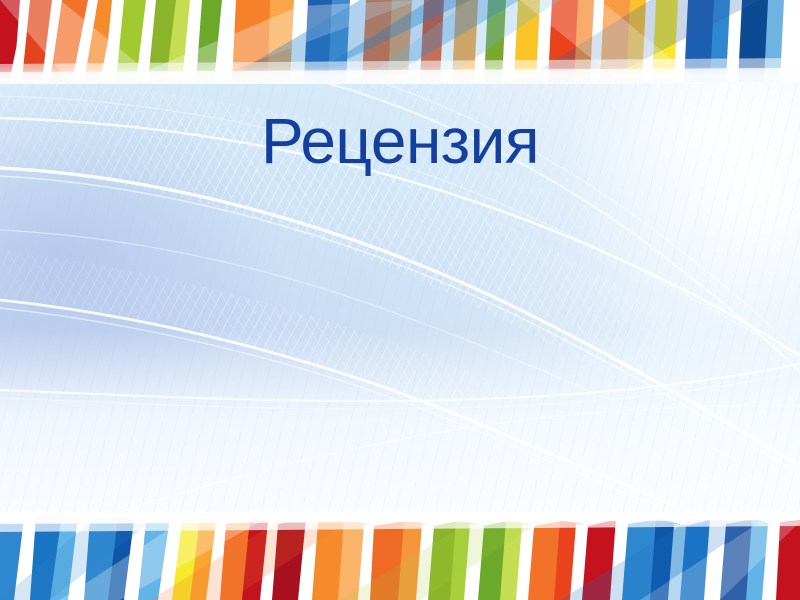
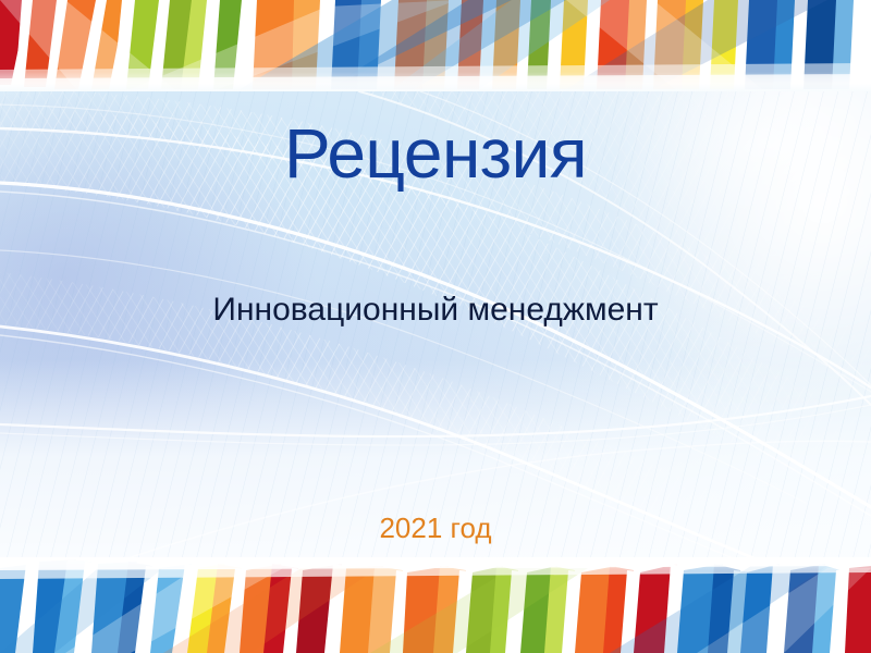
  Рецензия
+ Инновационный менеджмент
+ 2021 год
